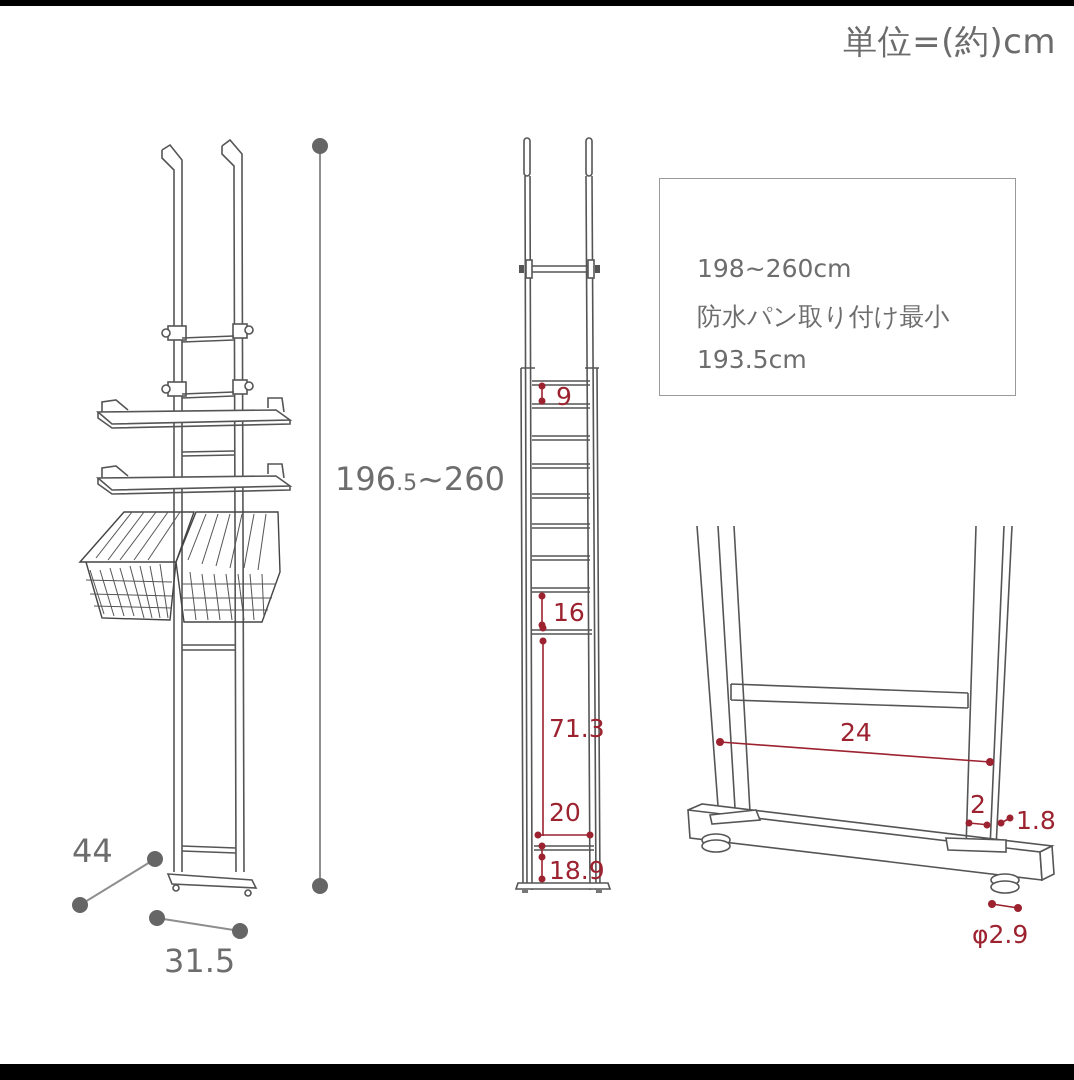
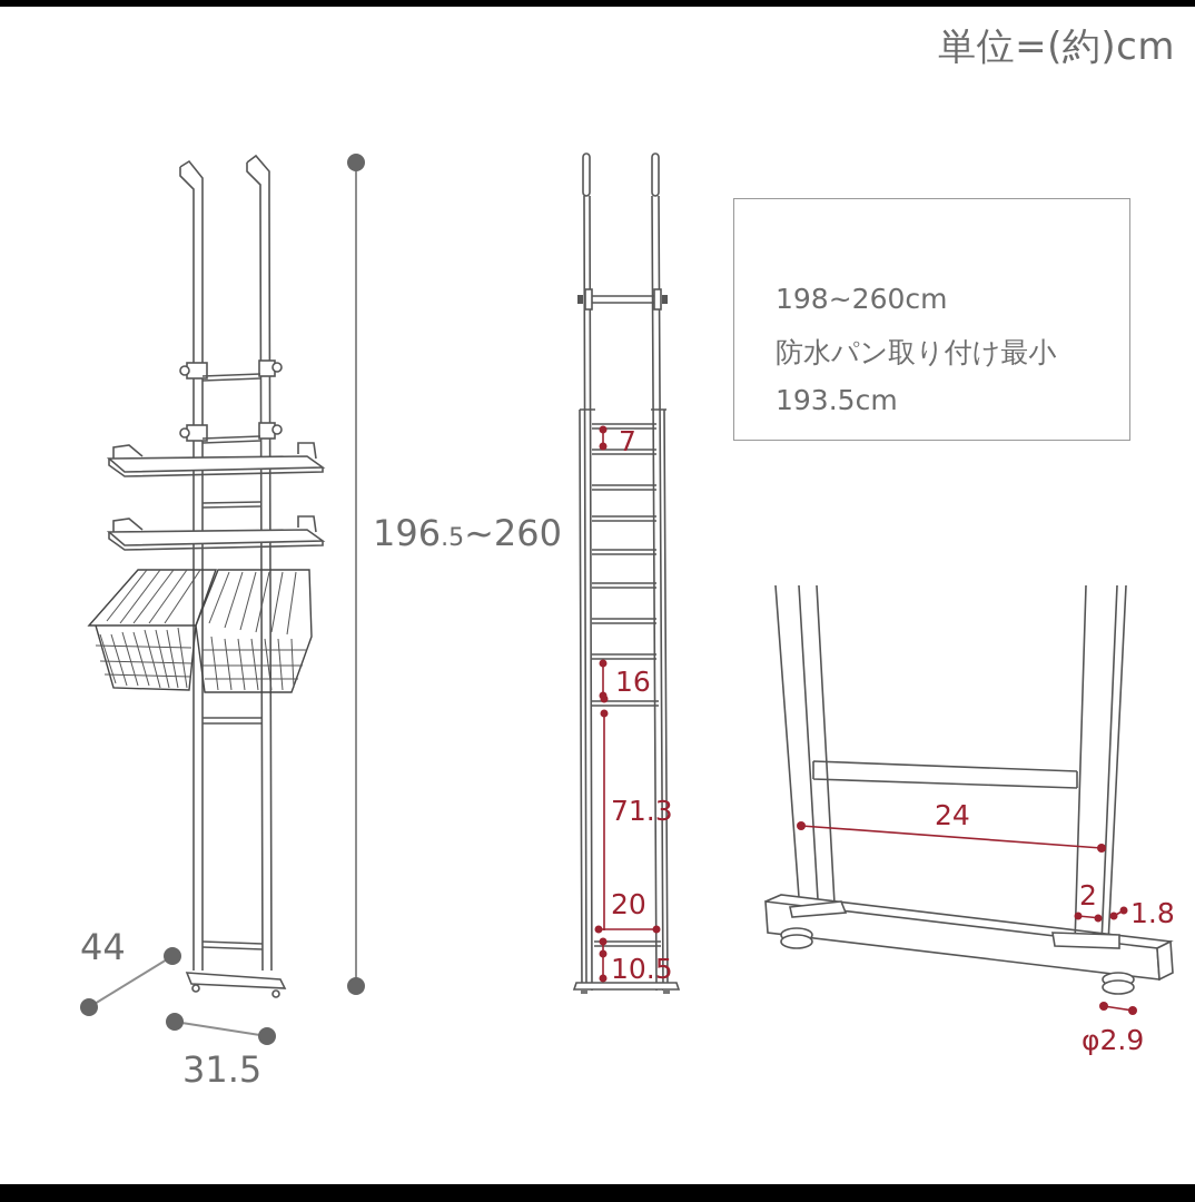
  単位=(約)cm
  198~260cm
  防水パン取り付け最小
  193.5cm
  196.5~260
  44
  31.5
- 9
+ 7
  16
  71.3
  20
- 18.9
+ 10.5
  24
  2
  1.8
  φ2.9
